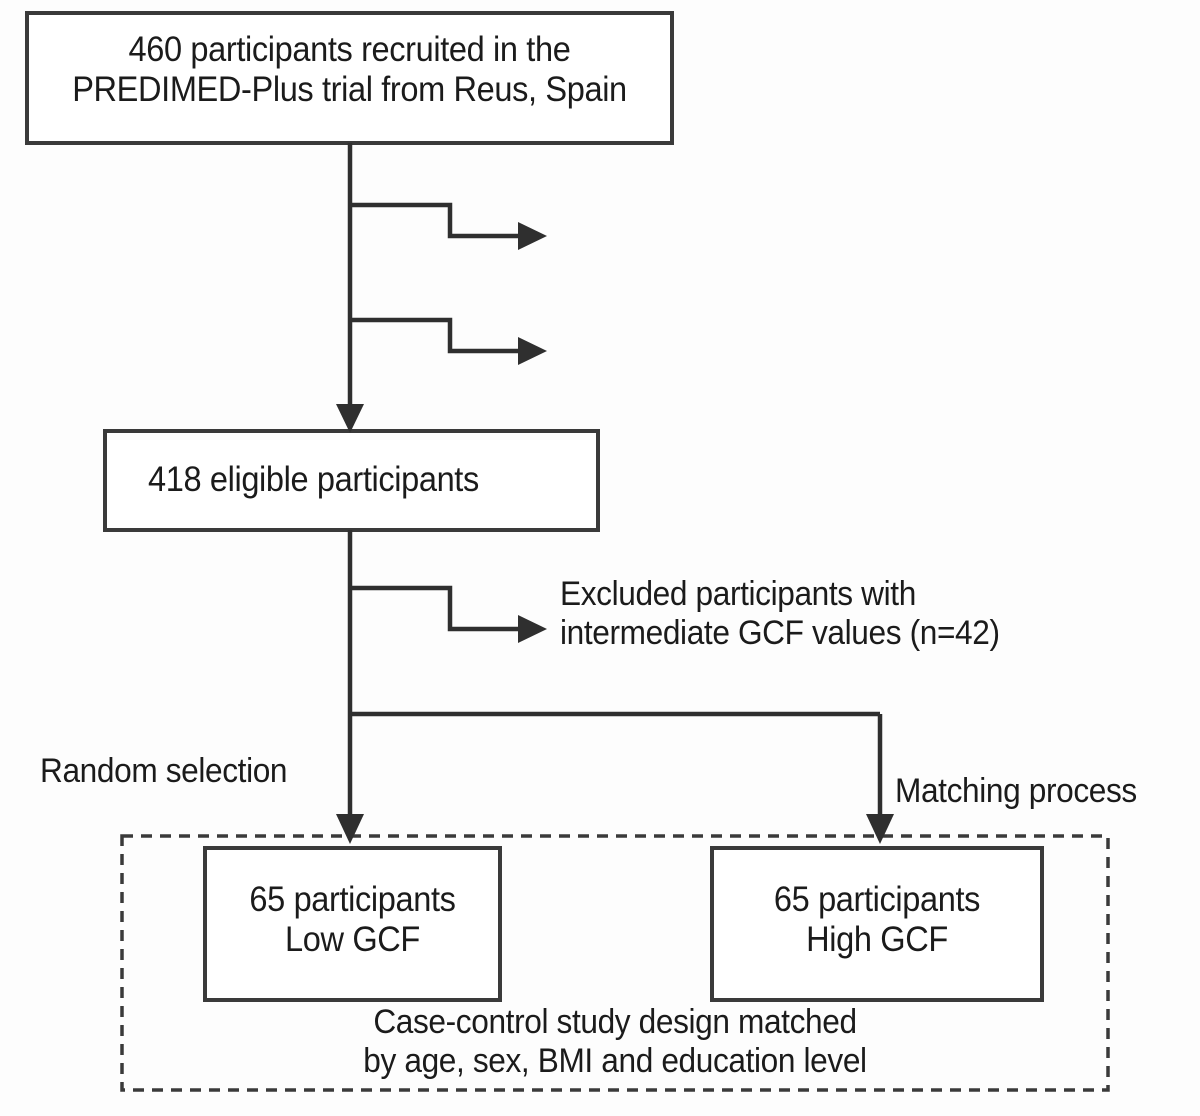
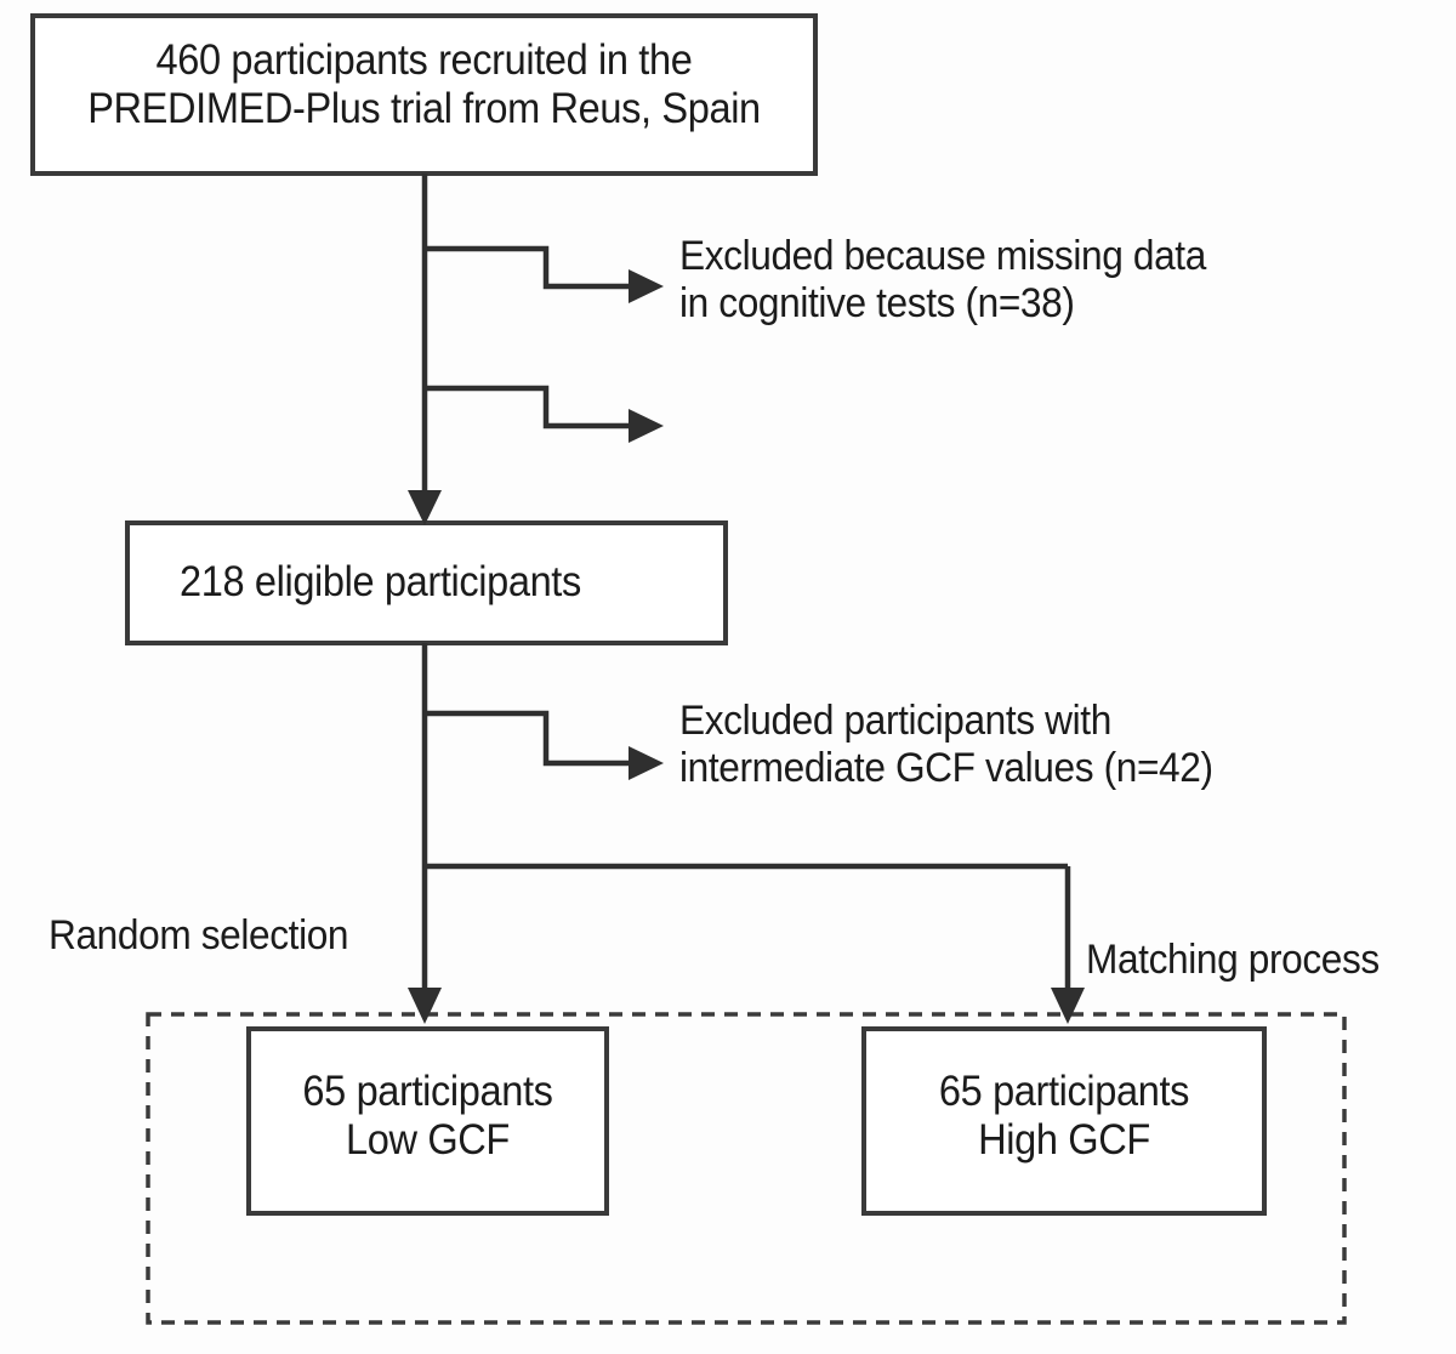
  460 participants recruited in the
  PREDIMED-Plus trial from Reus, Spain
+ Excluded because missing data
+ in cognitive tests (n=38)
- 418 eligible participants
+ 218 eligible participants
  Excluded participants with
  intermediate GCF values (n=42)
  Random selection
  Matching process
  65 participants
  Low GCF
  65 participants
  High GCF
- Case-control study design matched
- by age, sex, BMI and education level
